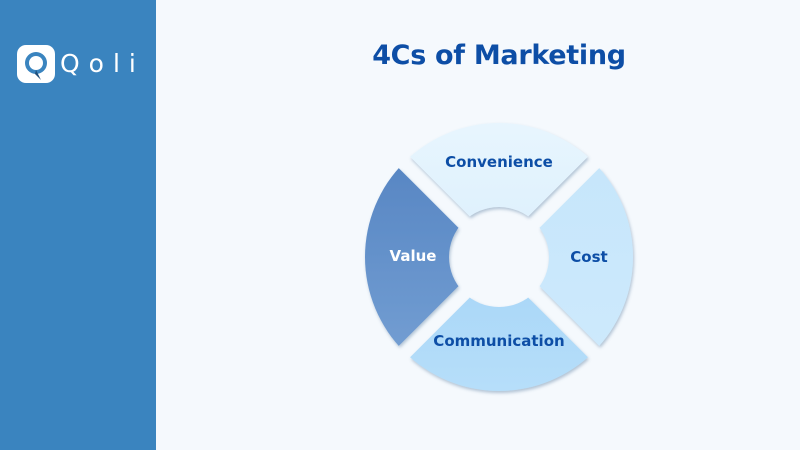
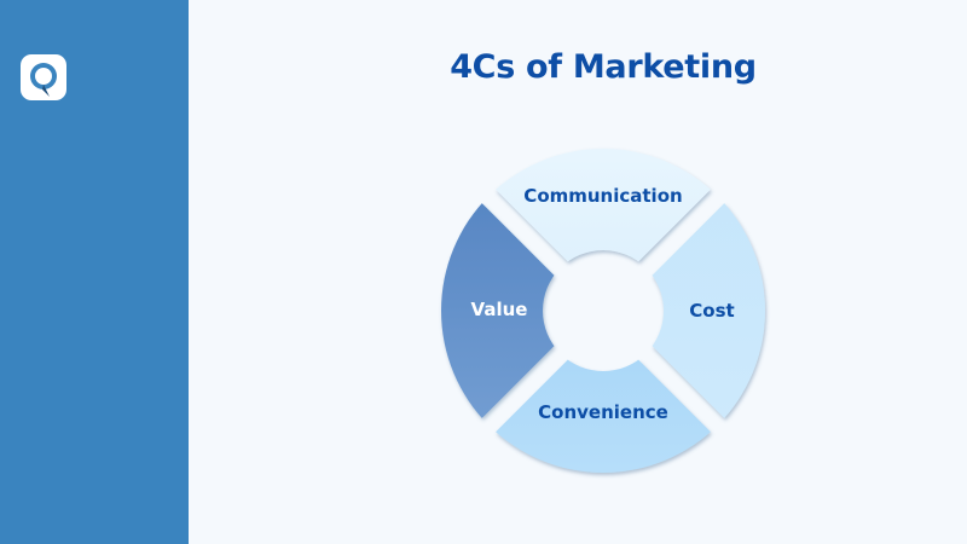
- Qoli
  4Cs of Marketing
- Convenience
+ Communication
  Cost
- Communication
+ Convenience
  Value
